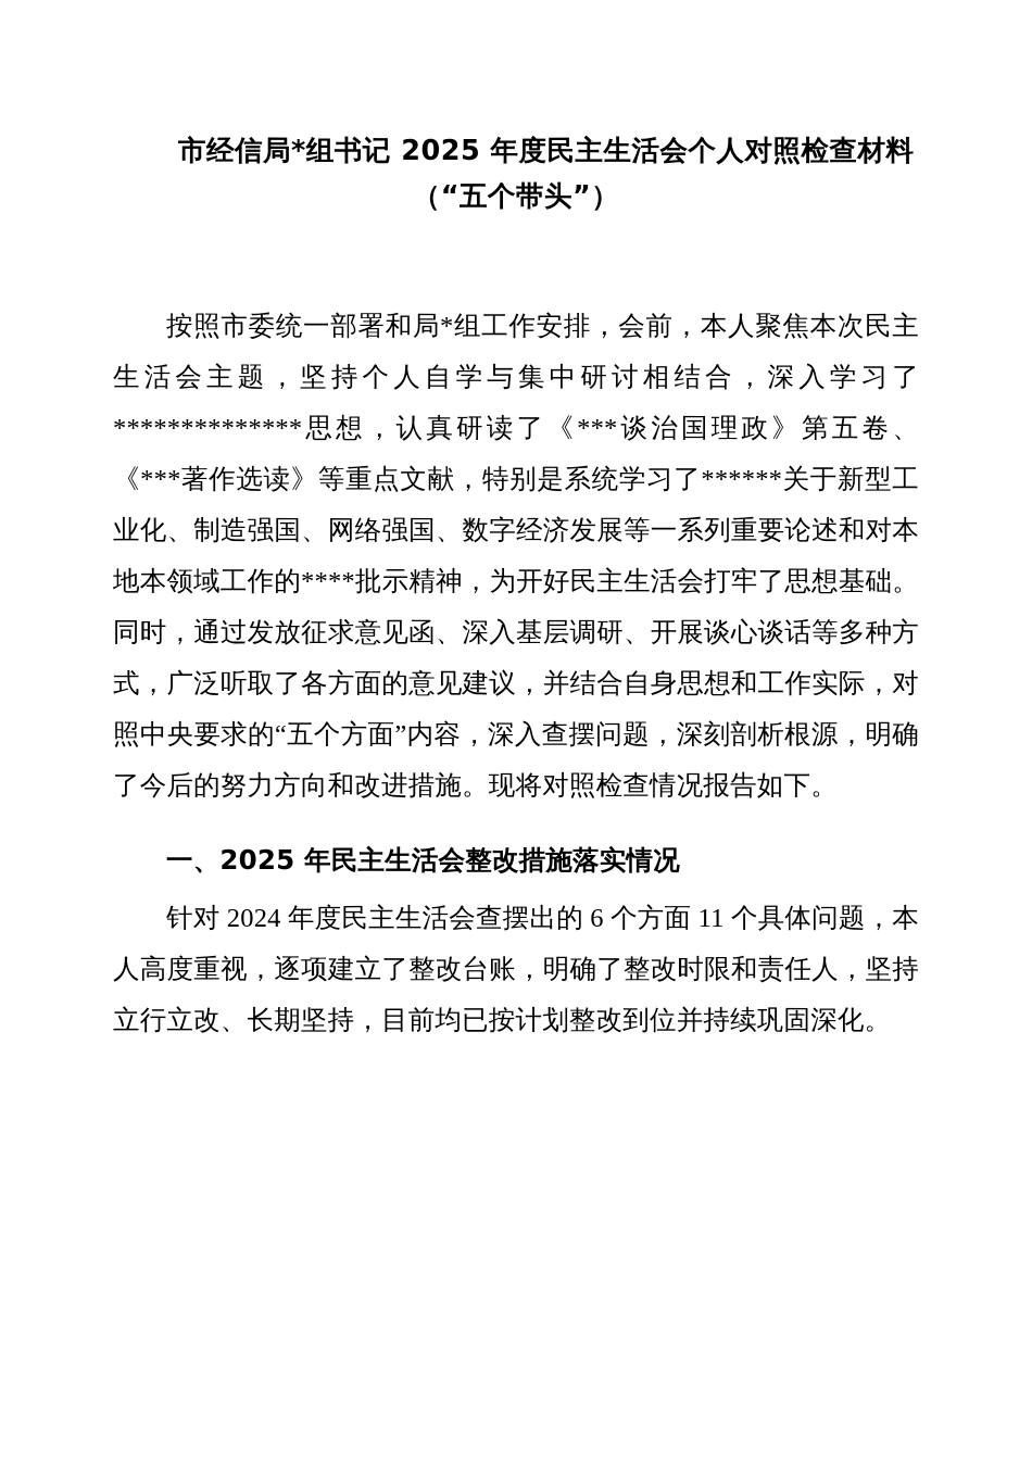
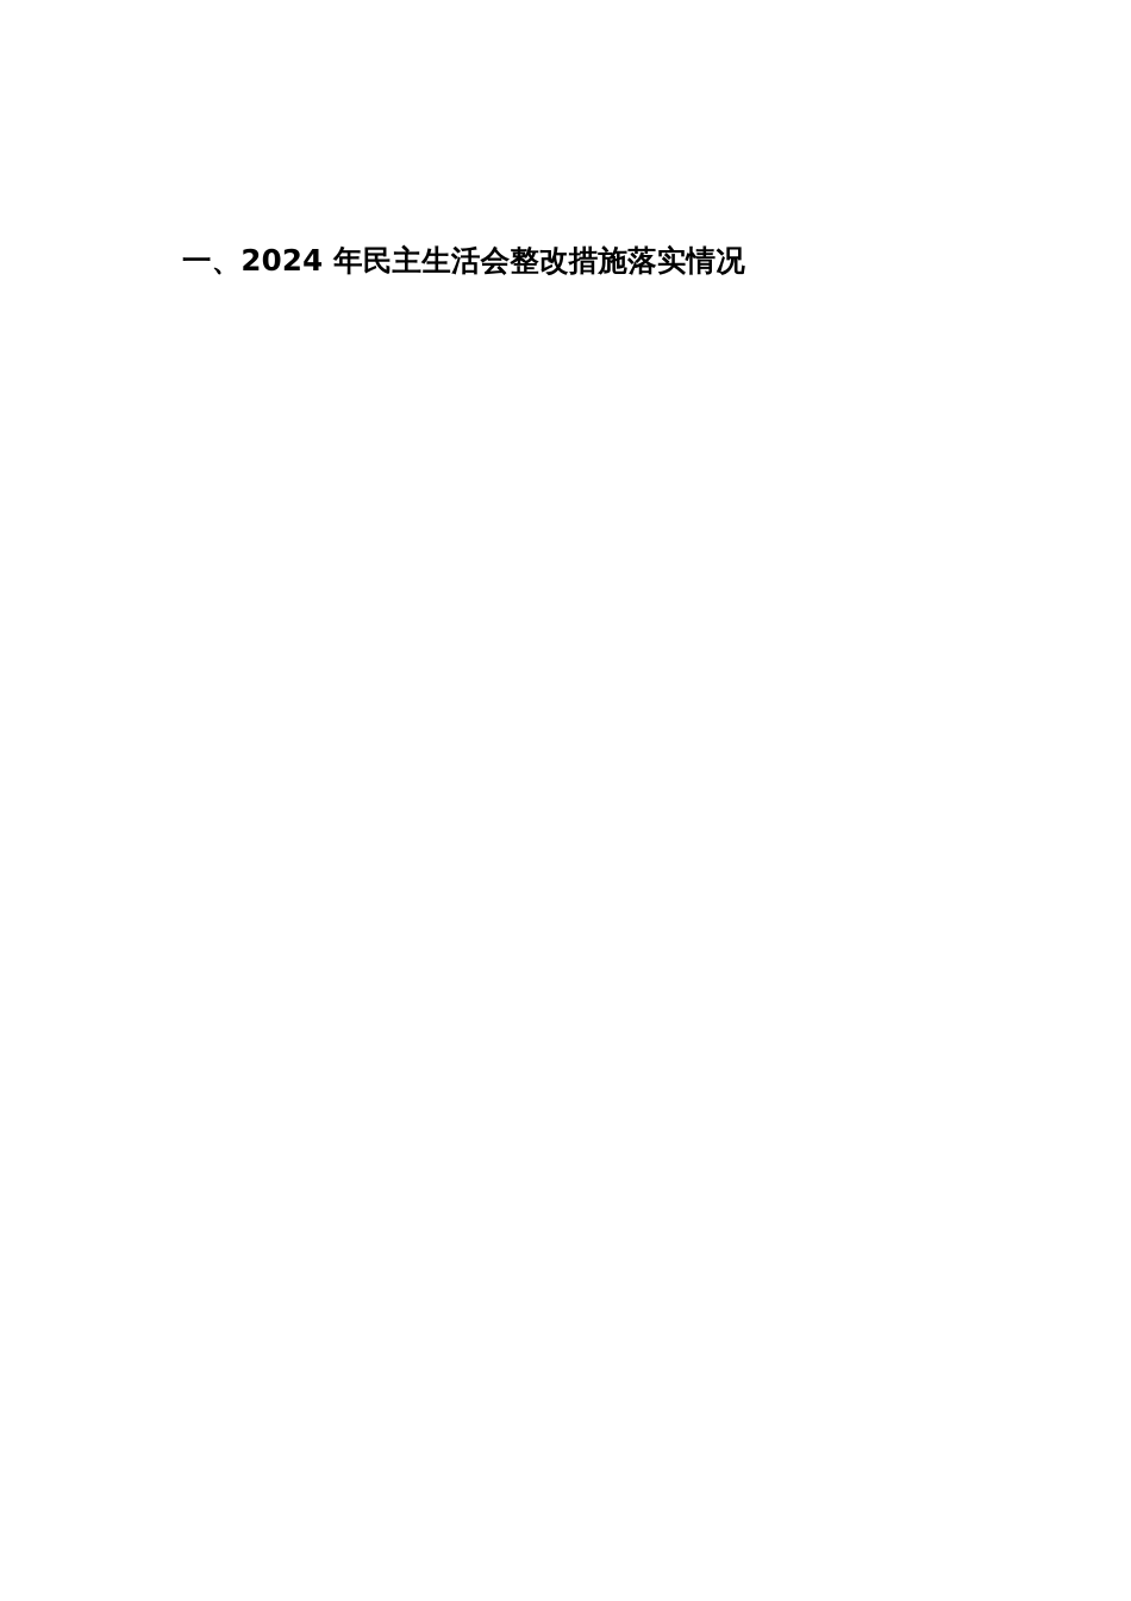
- 市经信局*组书记 2025 年度民主生活会个人对照检查材料
- （“五个带头”）
- 按照市委统一部署和局*组工作安排，会前，本人聚焦本次民主生活会主题，坚持个人自学与集中研讨相结合，深入学习了**************思想，认真研读了《***谈治国理政》第五卷、《***著作选读》等重点文献，特别是系统学习了******关于新型工业化、制造强国、网络强国、数字经济发展等一系列重要论述和对本地本领域工作的****批示精神，为开好民主生活会打牢了思想基础。同时，通过发放征求意见函、深入基层调研、开展谈心谈话等多种方式，广泛听取了各方面的意见建议，并结合自身思想和工作实际，对照中央要求的“五个方面”内容，深入查摆问题，深刻剖析根源，明确了今后的努力方向和改进措施。现将对照检查情况报告如下。
- 一、2025 年民主生活会整改措施落实情况
+ 一、2024 年民主生活会整改措施落实情况
- 针对 2024 年度民主生活会查摆出的 6 个方面 11 个具体问题，本人高度重视，逐项建立了整改台账，明确了整改时限和责任人，坚持立行立改、长期坚持，目前均已按计划整改到位并持续巩固深化。
